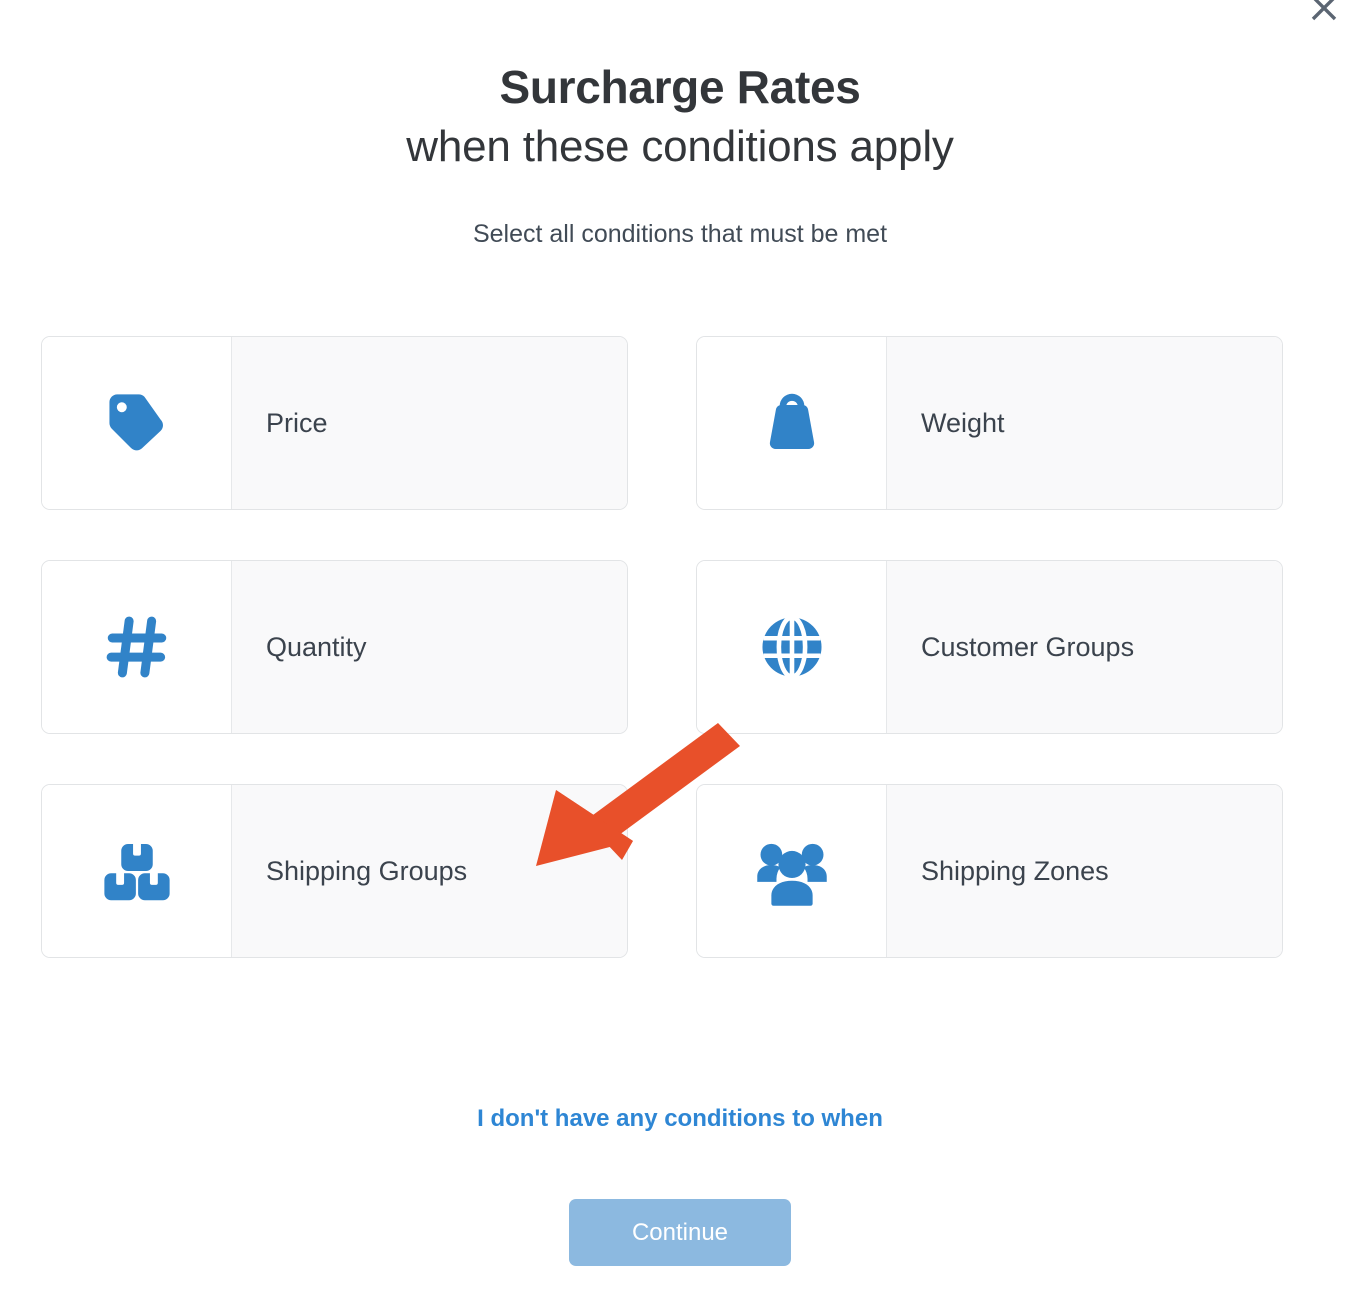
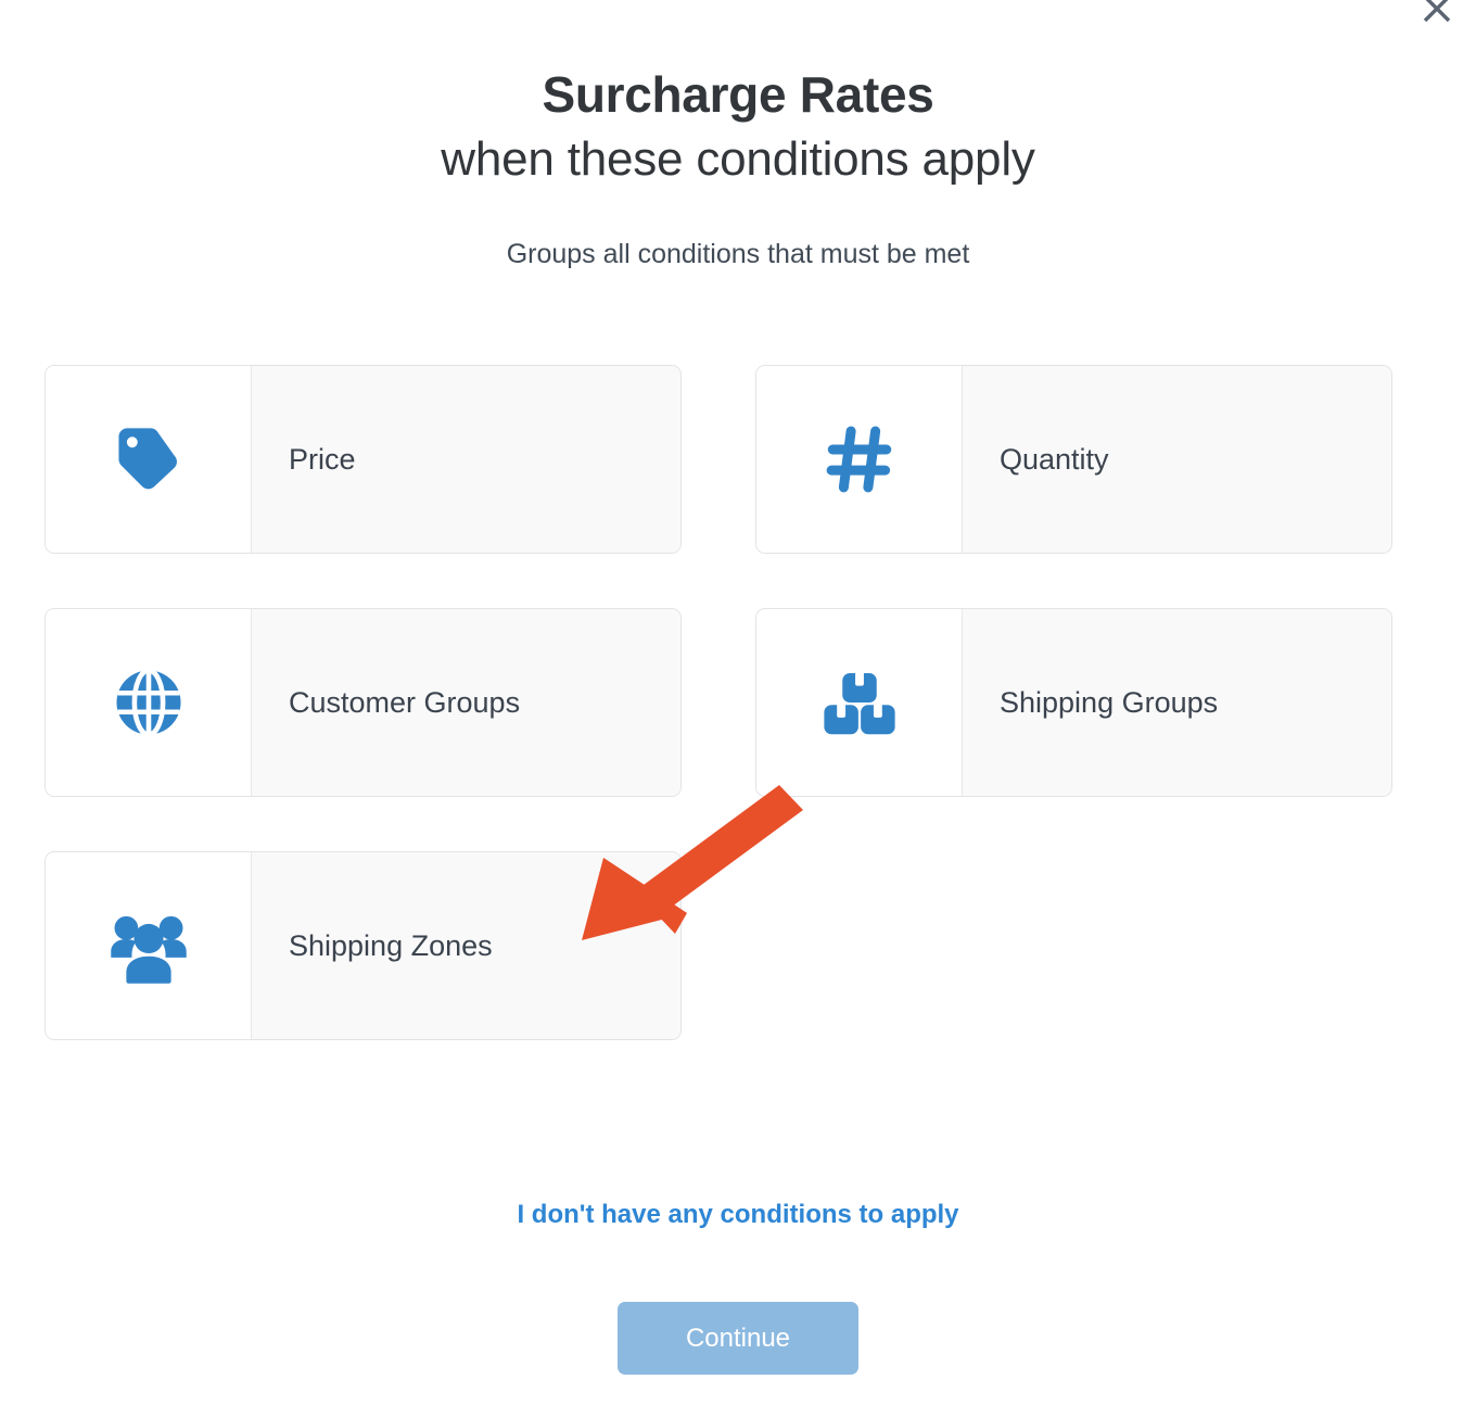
  Surcharge Rates
  when these conditions apply
- Select all conditions that must be met
+ Groups all conditions that must be met
  Price
- Weight
  Quantity
  Customer Groups
  Shipping Groups
  Shipping Zones
- I don't have any conditions to when
+ I don't have any conditions to apply
  Continue
